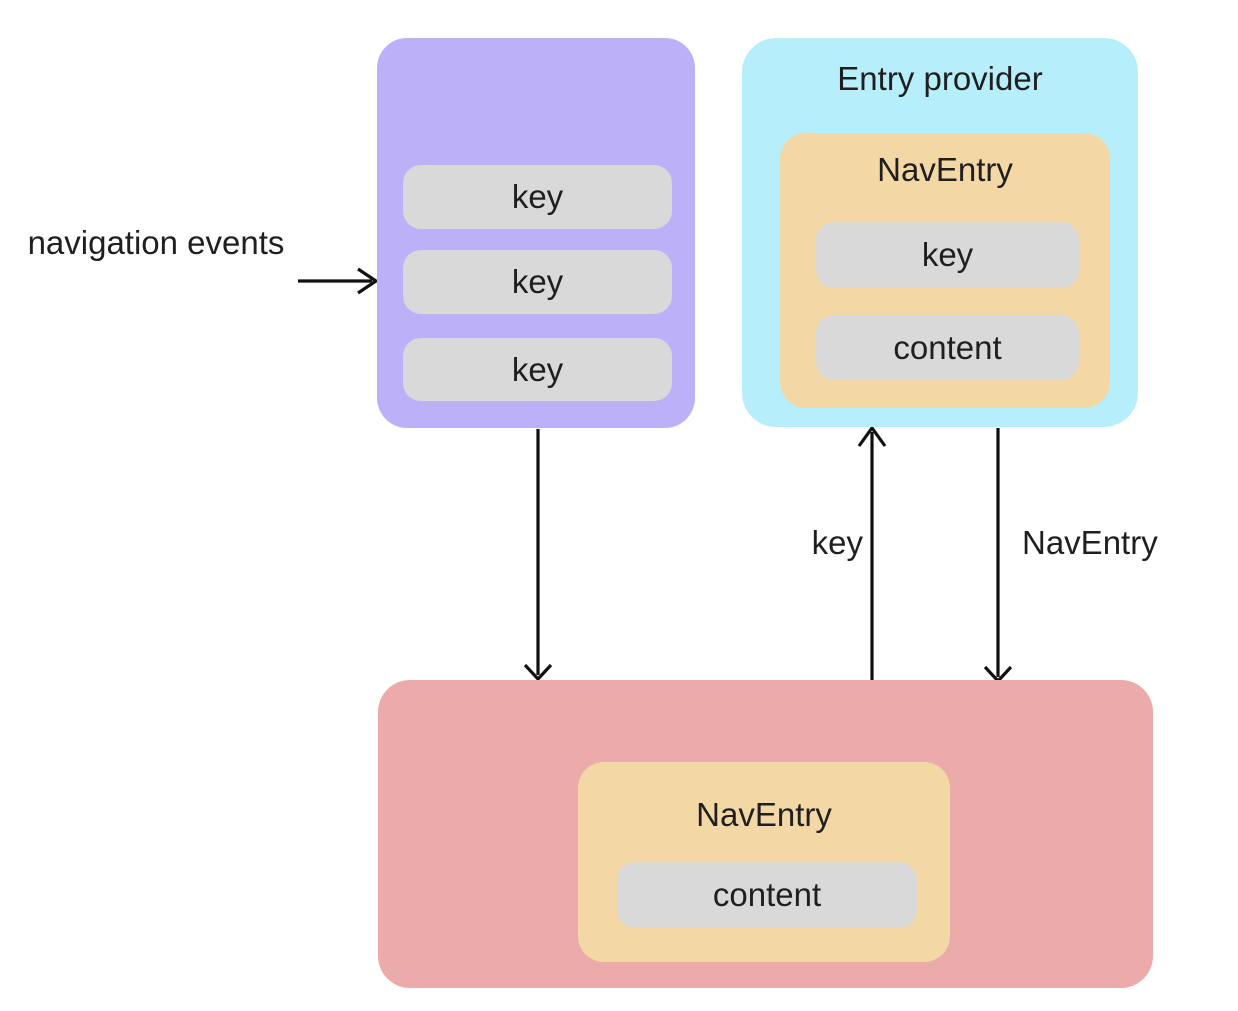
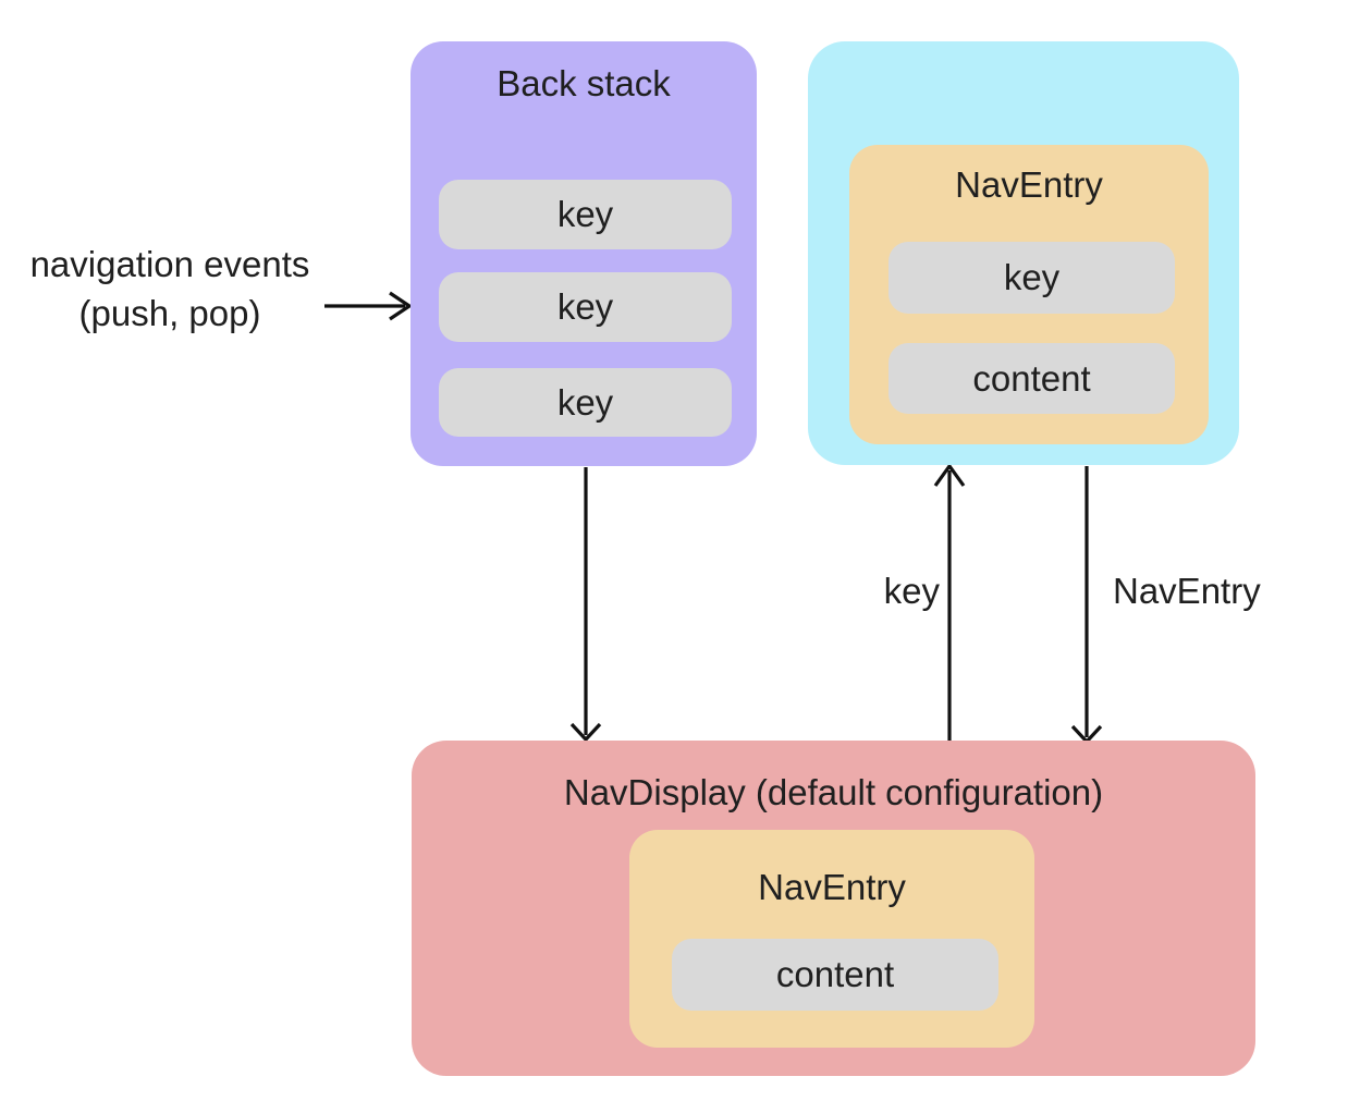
  navigation events
+ (push, pop)
+ Back stack
  key
  key
  key
- Entry provider
  NavEntry
  key
  content
  key
  NavEntry
+ NavDisplay (default configuration)
  NavEntry
  content
